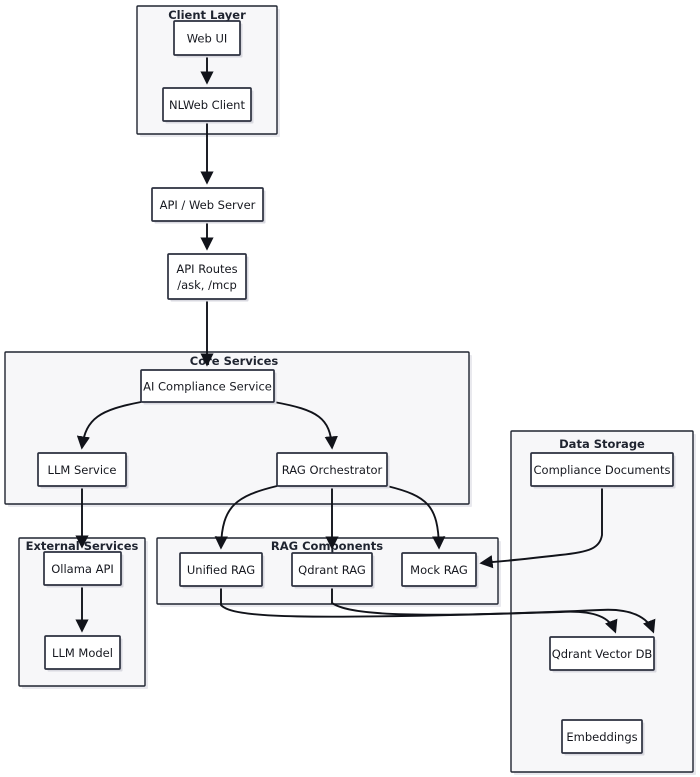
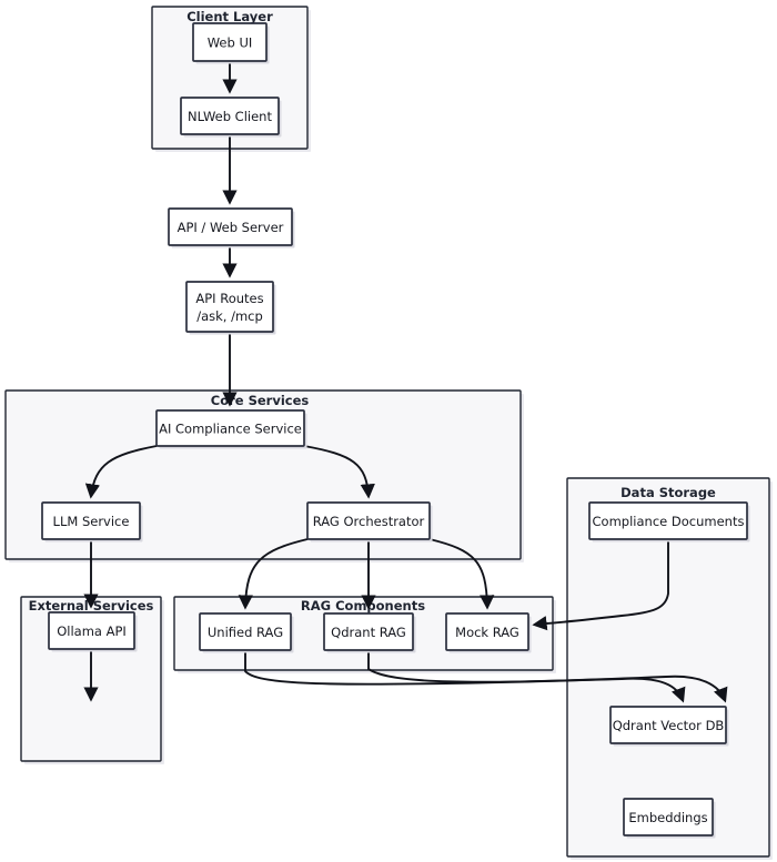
  Client Layer
  Core Services
  External Services
  RAG Components
  Data Storage
  Web UI
  NLWeb Client
  API / Web Server
  API Routes
  /ask, /mcp
  AI Compliance Service
  LLM Service
  RAG Orchestrator
  Ollama API
- LLM Model
  Unified RAG
  Qdrant RAG
  Mock RAG
  Compliance Documents
  Qdrant Vector DB
  Embeddings
